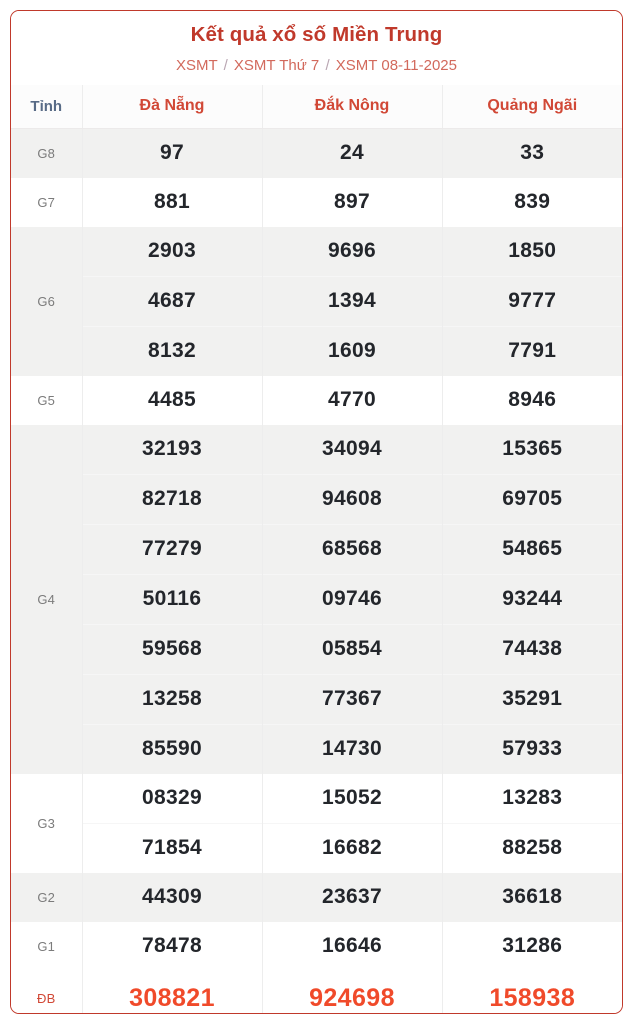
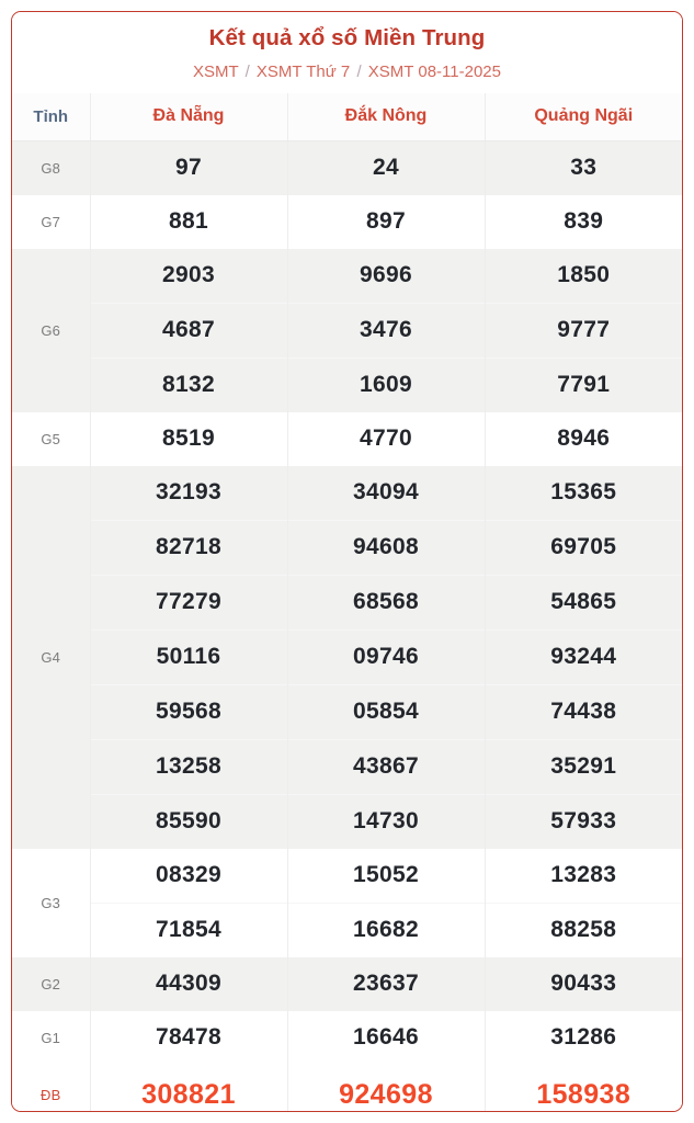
  Kết quả xổ số Miền Trung
  XSMT / XSMT Thứ 7 / XSMT 08-11-2025
  Tỉnh	Đà Nẵng	Đắk Nông	Quảng Ngãi
  G8	97	24	33
  G7	881	897	839
  G6	2903	9696	1850
- 4687	1394	9777
+ 4687	3476	9777
  8132	1609	7791
- G5	4485	4770	8946
+ G5	8519	4770	8946
  G4	32193	34094	15365
  82718	94608	69705
  77279	68568	54865
  50116	09746	93244
  59568	05854	74438
- 13258	77367	35291
+ 13258	43867	35291
  85590	14730	57933
  G3	08329	15052	13283
  71854	16682	88258
- G2	44309	23637	36618
+ G2	44309	23637	90433
  G1	78478	16646	31286
  ĐB	308821	924698	158938
